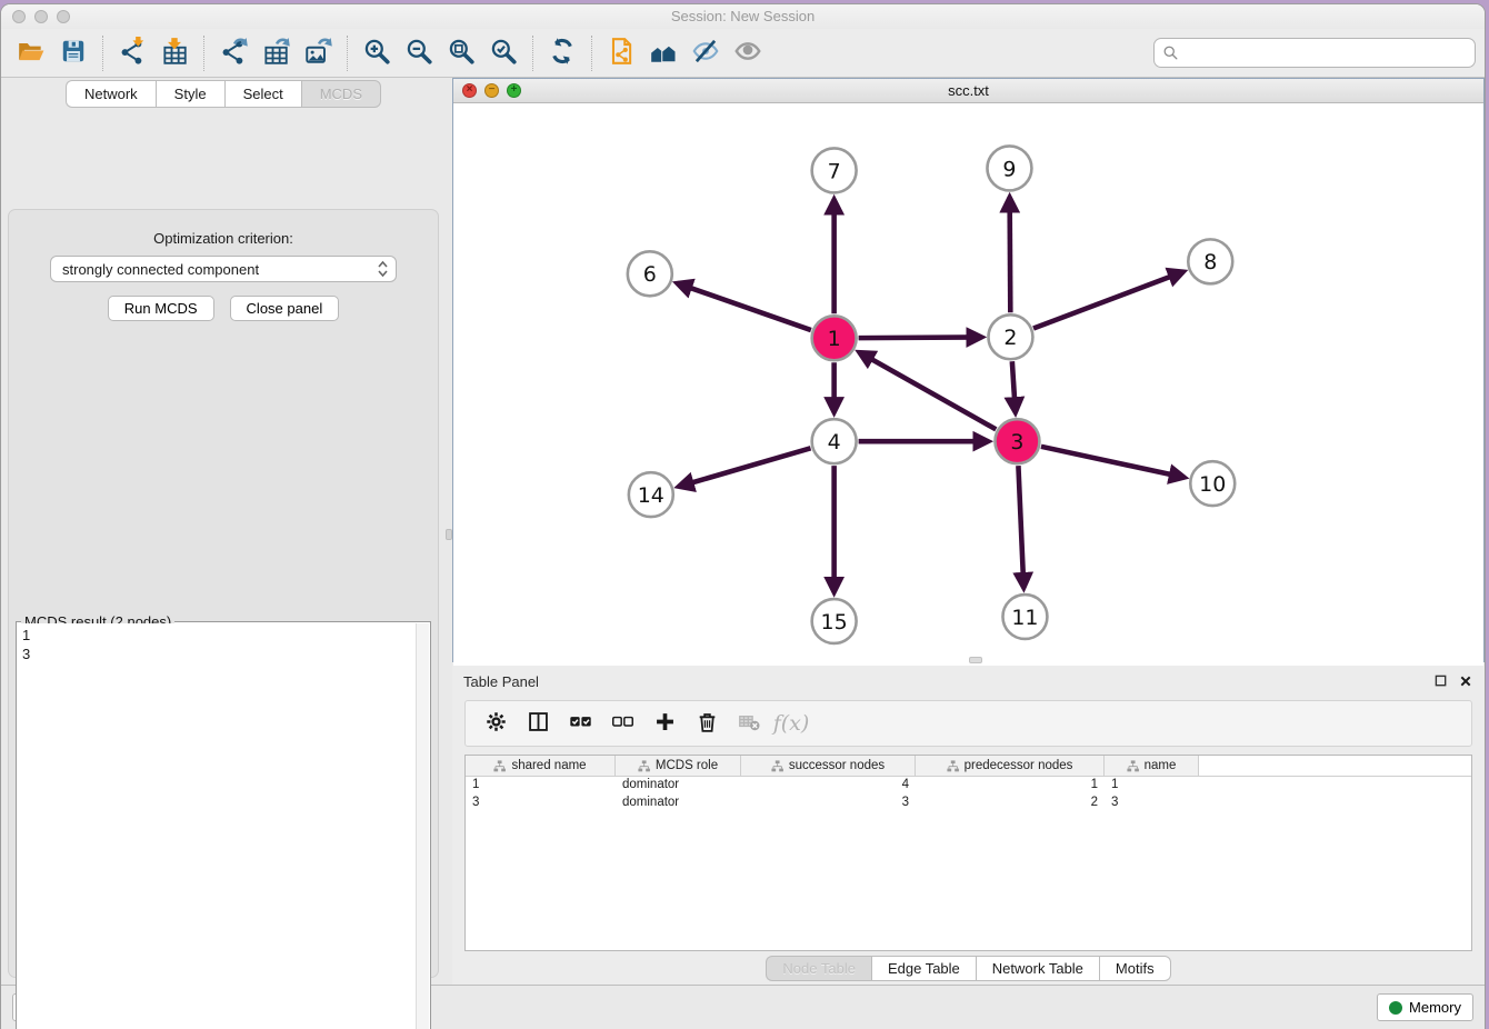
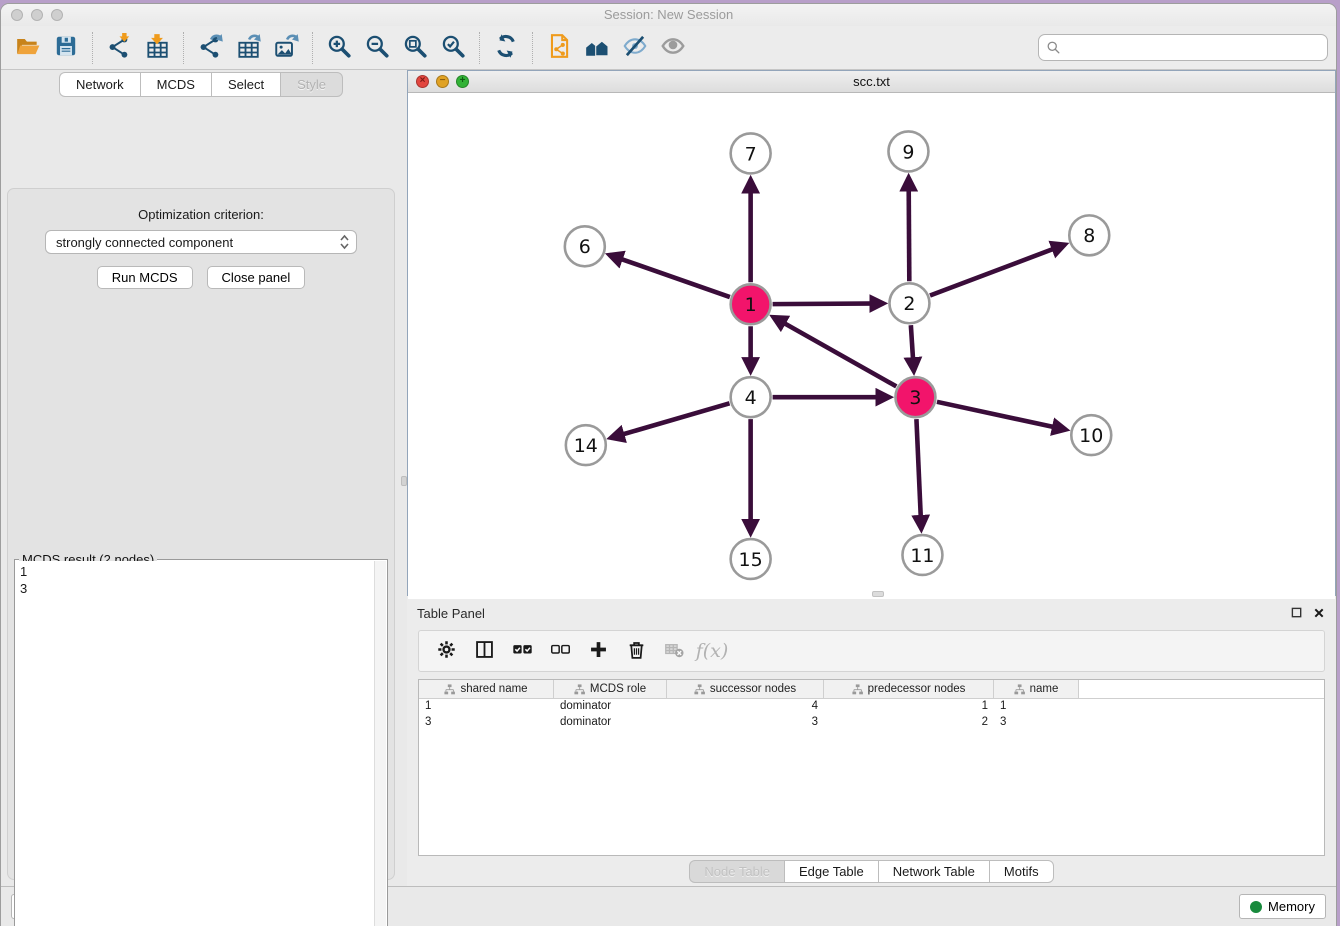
  Session: New Session
  Network
- Style
+ MCDS
  Select
- MCDS
+ Style
  Optimization criterion:
  strongly connected component
  Run MCDS
  Close panel
  MCDS result (2 nodes)
  1
  3
  ×
  −
  +
  scc.txt
  7
  9
  6
  8
  1
  2
  4
  3
  14
  10
  15
  11
  Table Panel
  f(x)
  shared name
  MCDS role
  successor nodes
  predecessor nodes
  name
  1
  dominator
  4
  1
  1
  3
  dominator
  3
  2
  3
  Node Table
  Edge Table
  Network Table
  Motifs
  Memory
